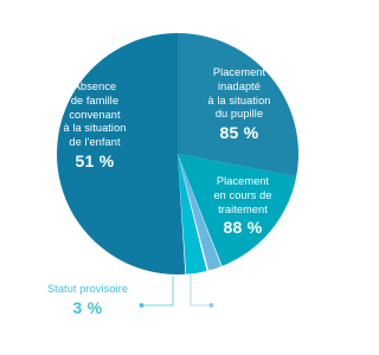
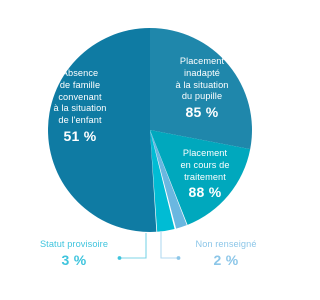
  Absence
  de famille
  convenant
  à la situation
  de l'enfant
  51 %
  Placement
  inadapté
  à la situation
  du pupille
  85 %
  Placement
  en cours de
  traitement
  88 %
  Statut provisoire
  3 %
+ Non renseigné
+ 2 %
